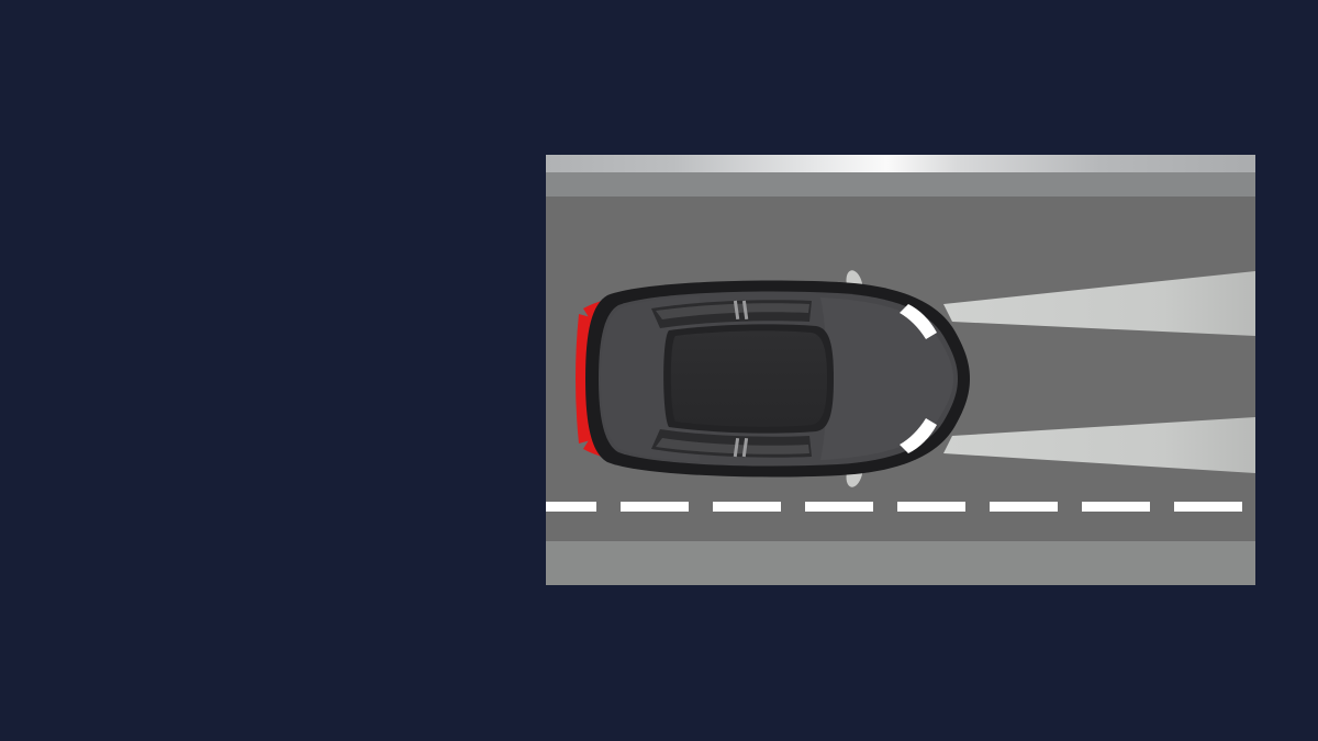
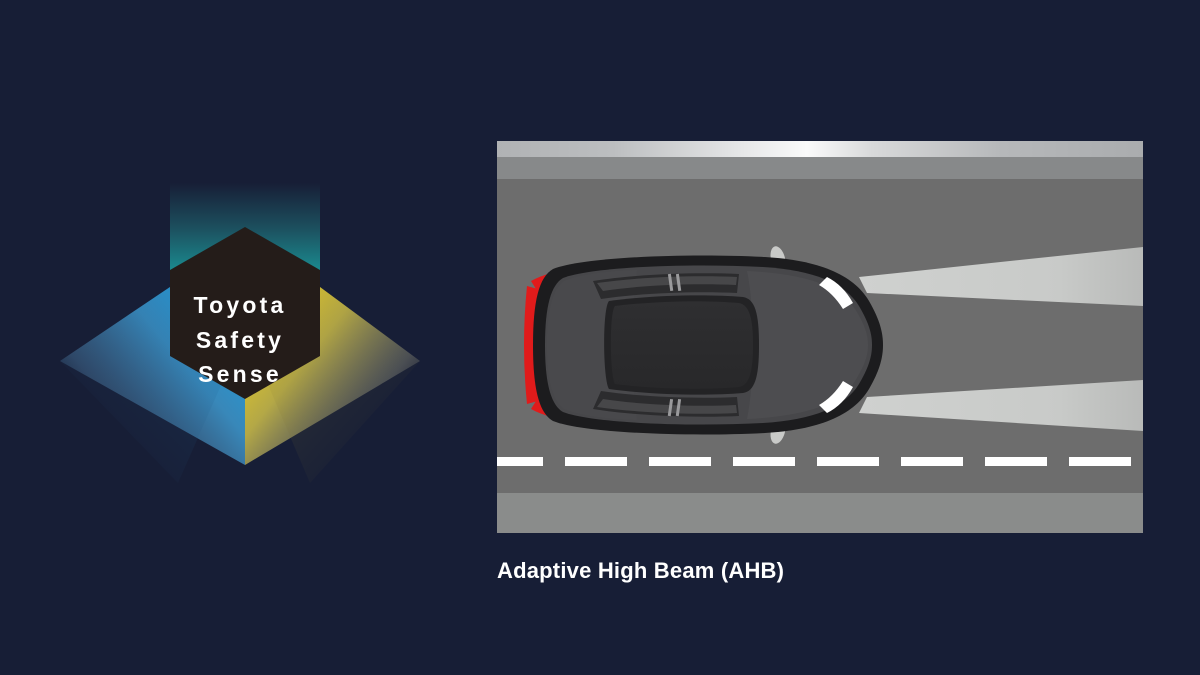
+ Toyota
+ Safety
+ Sense
+ Adaptive High Beam (AHB)
